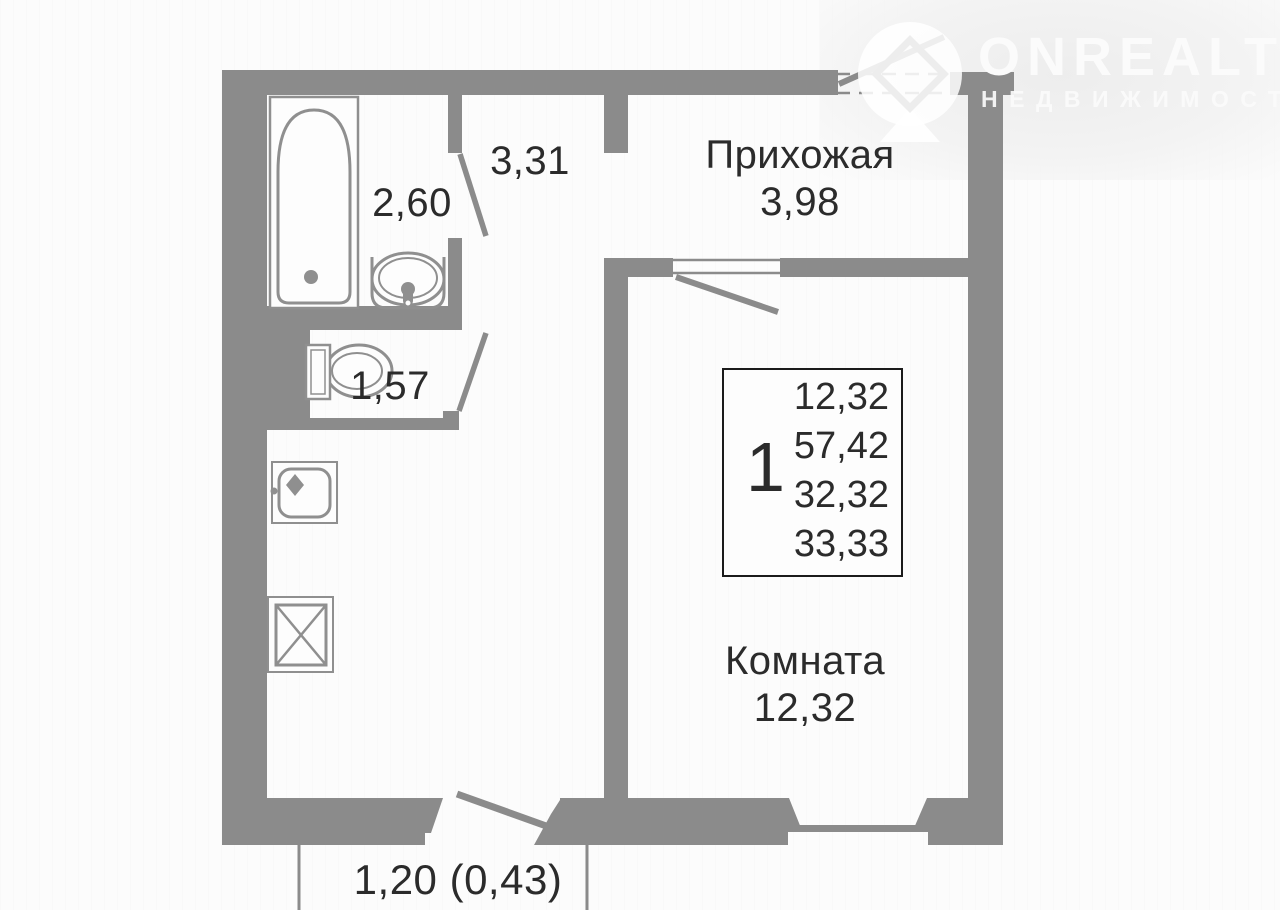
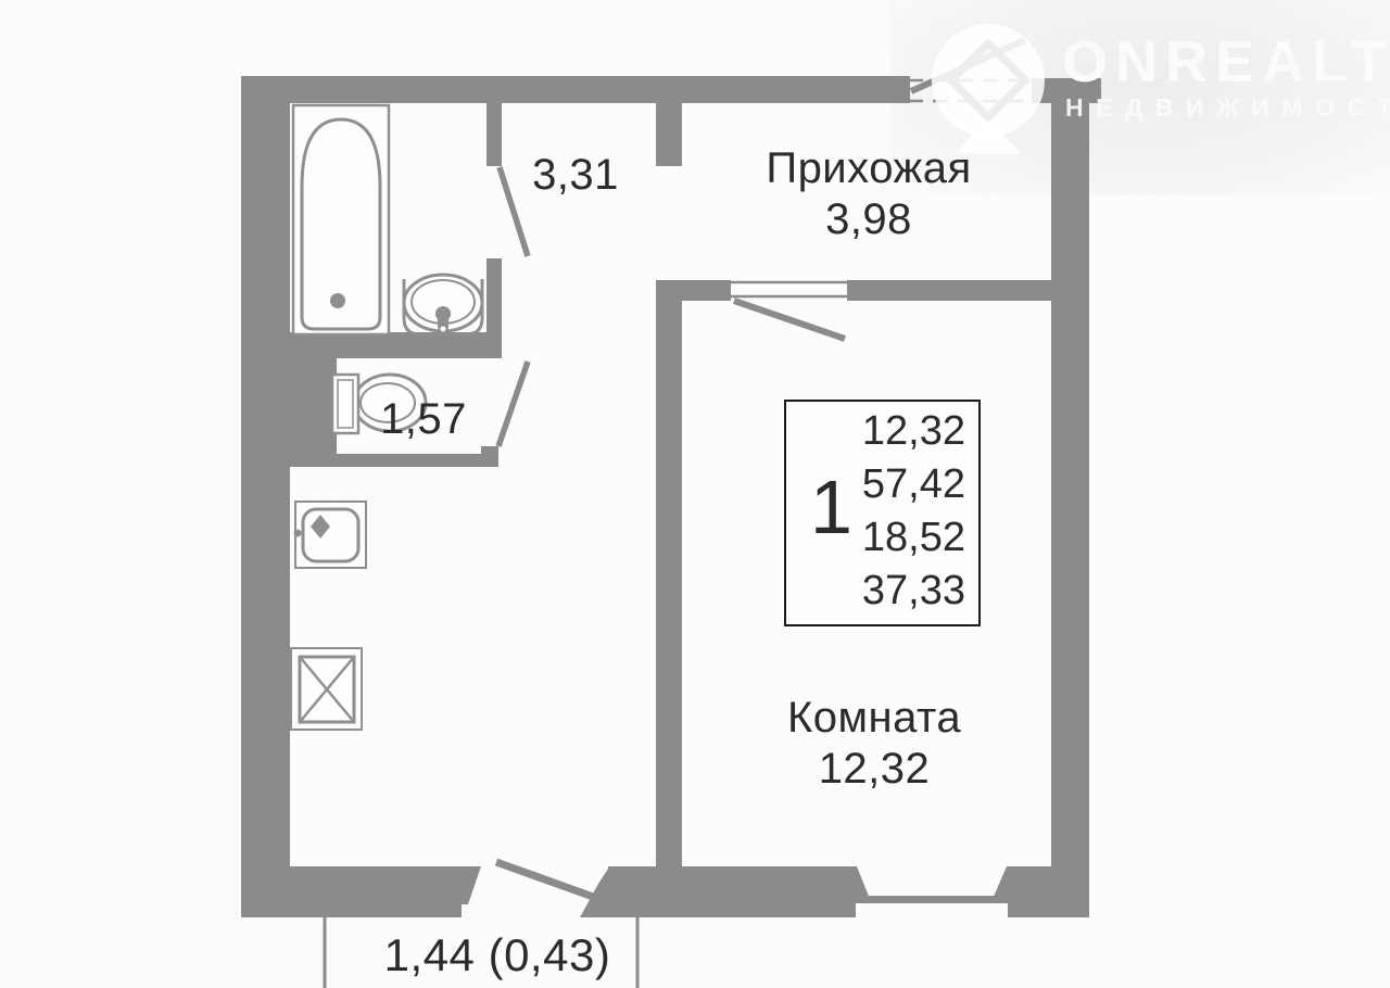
  Прихожая
  3,98
  3,31
- 2,60
  1,57
  Комната
  12,32
- 1,20 (0,43)
+ 1,44 (0,43)
  1
  12,32
  57,42
- 32,32
+ 18,52
- 33,33
+ 37,33
  ONREALT
  НЕДВИЖИМОС
